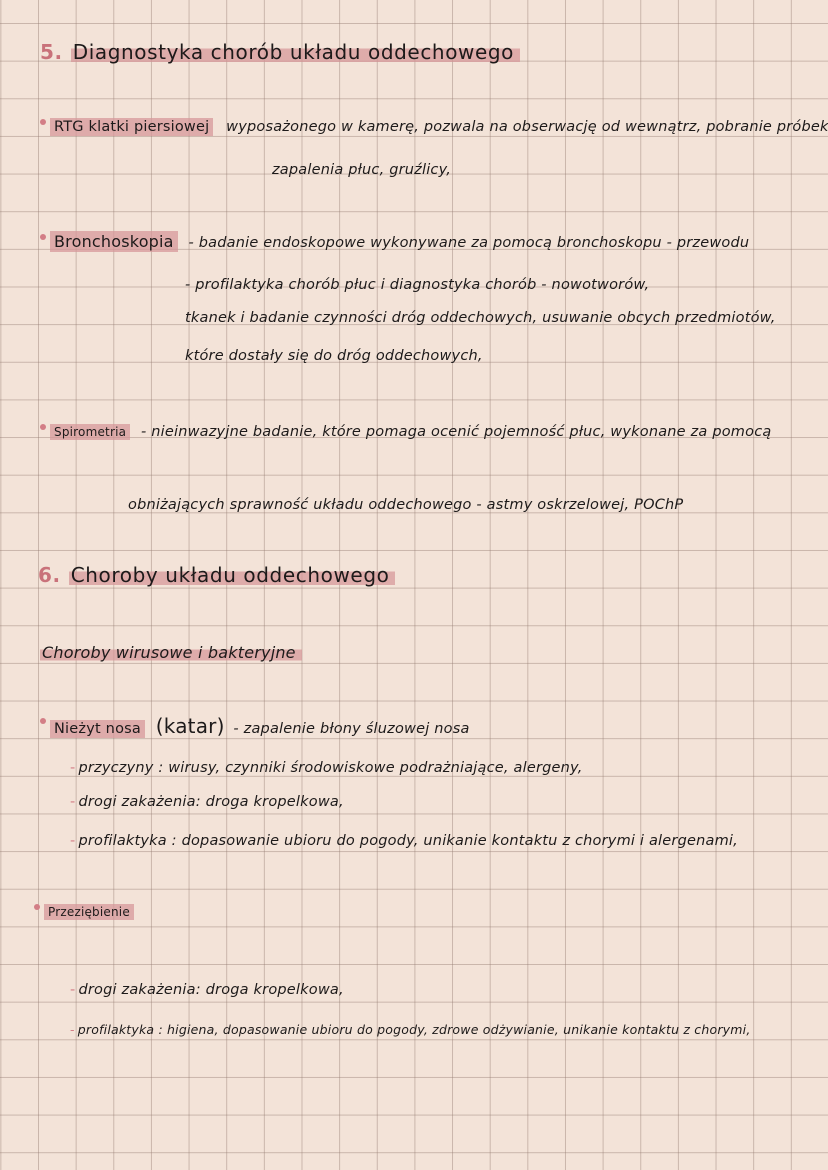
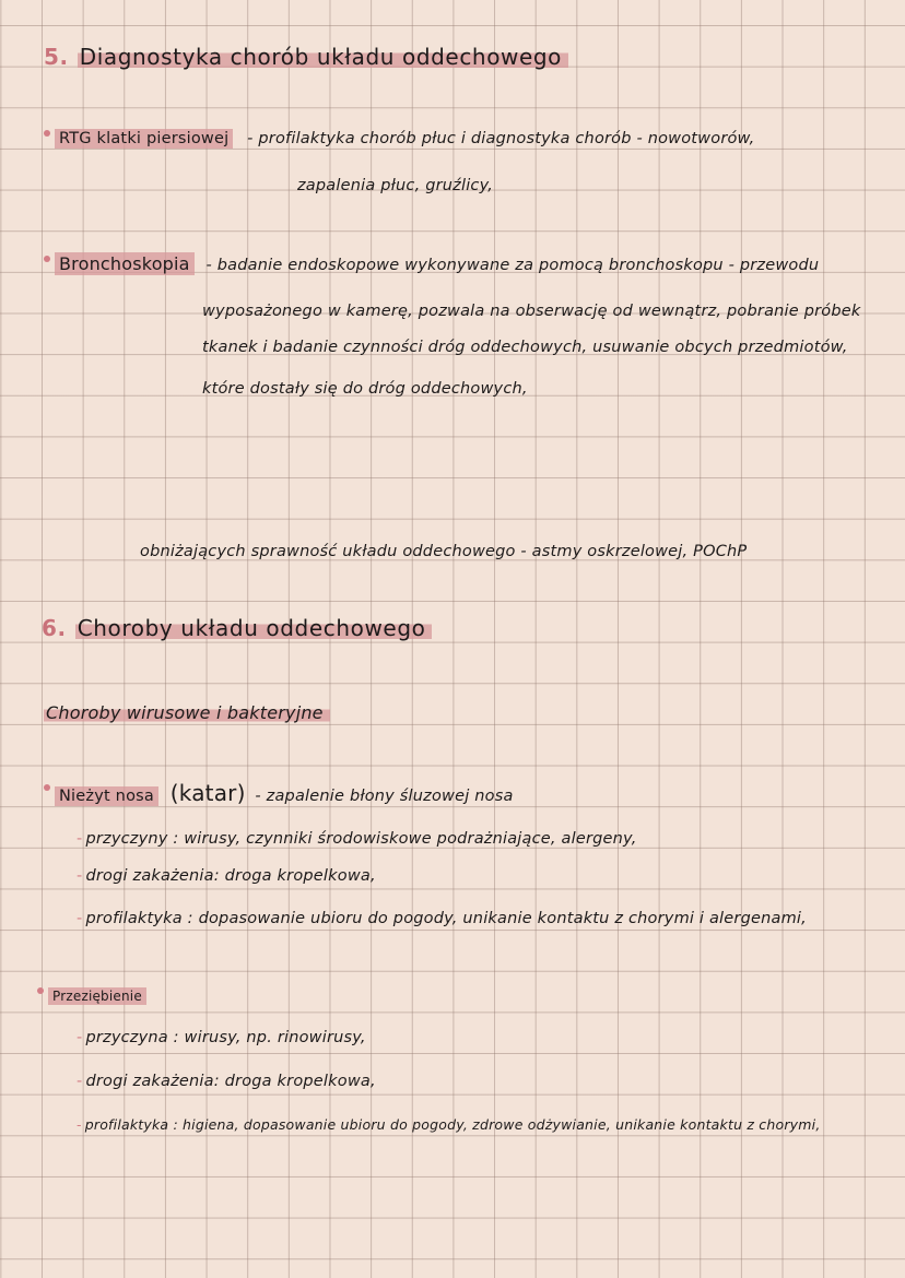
  5. Diagnostyka chorób układu oddechowego
- RTG klatki piersiowej wyposażonego w kamerę, pozwala na obserwację od wewnątrz, pobranie próbek
+ RTG klatki piersiowej - profilaktyka chorób płuc i diagnostyka chorób - nowotworów,
  zapalenia płuc, gruźlicy,
  Bronchoskopia - badanie endoskopowe wykonywane za pomocą bronchoskopu - przewodu
- - profilaktyka chorób płuc i diagnostyka chorób - nowotworów,
+ wyposażonego w kamerę, pozwala na obserwację od wewnątrz, pobranie próbek
  tkanek i badanie czynności dróg oddechowych, usuwanie obcych przedmiotów,
  które dostały się do dróg oddechowych,
- Spirometria - nieinwazyjne badanie, które pomaga ocenić pojemność płuc, wykonane za pomocą
  obniżających sprawność układu oddechowego - astmy oskrzelowej, POChP
  6. Choroby układu oddechowego
  Choroby wirusowe i bakteryjne
  Nieżyt nosa (katar) - zapalenie błony śluzowej nosa
  - przyczyny : wirusy, czynniki środowiskowe podrażniające, alergeny,
  - drogi zakażenia: droga kropelkowa,
  - profilaktyka : dopasowanie ubioru do pogody, unikanie kontaktu z chorymi i alergenami,
  Przeziębienie
+ - przyczyna : wirusy, np. rinowirusy,
  - drogi zakażenia: droga kropelkowa,
  - profilaktyka : higiena, dopasowanie ubioru do pogody, zdrowe odżywianie, unikanie kontaktu z chorymi,
